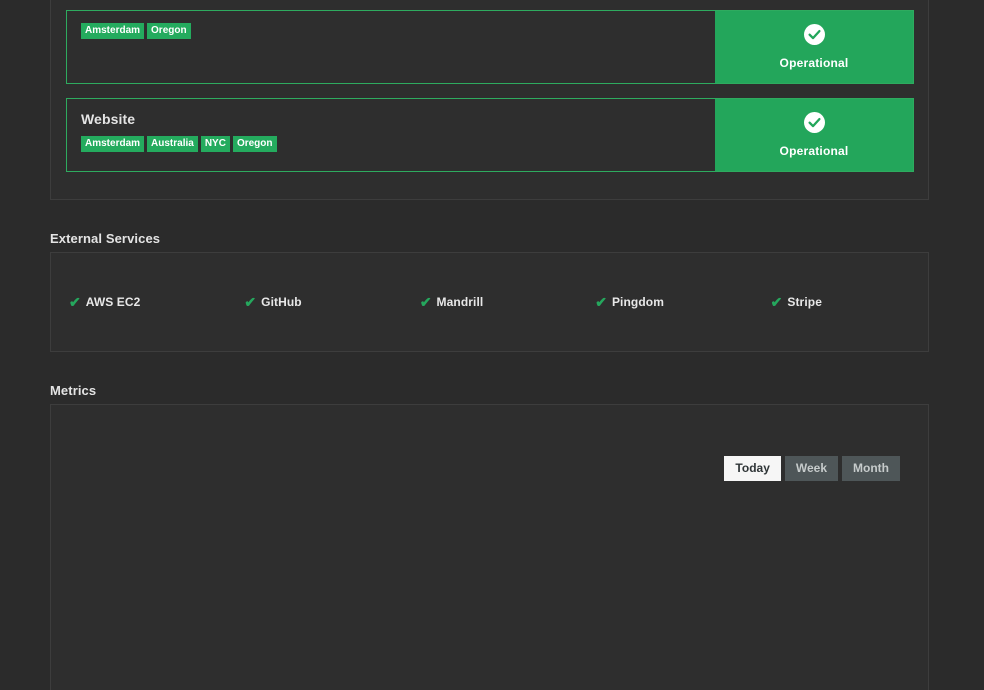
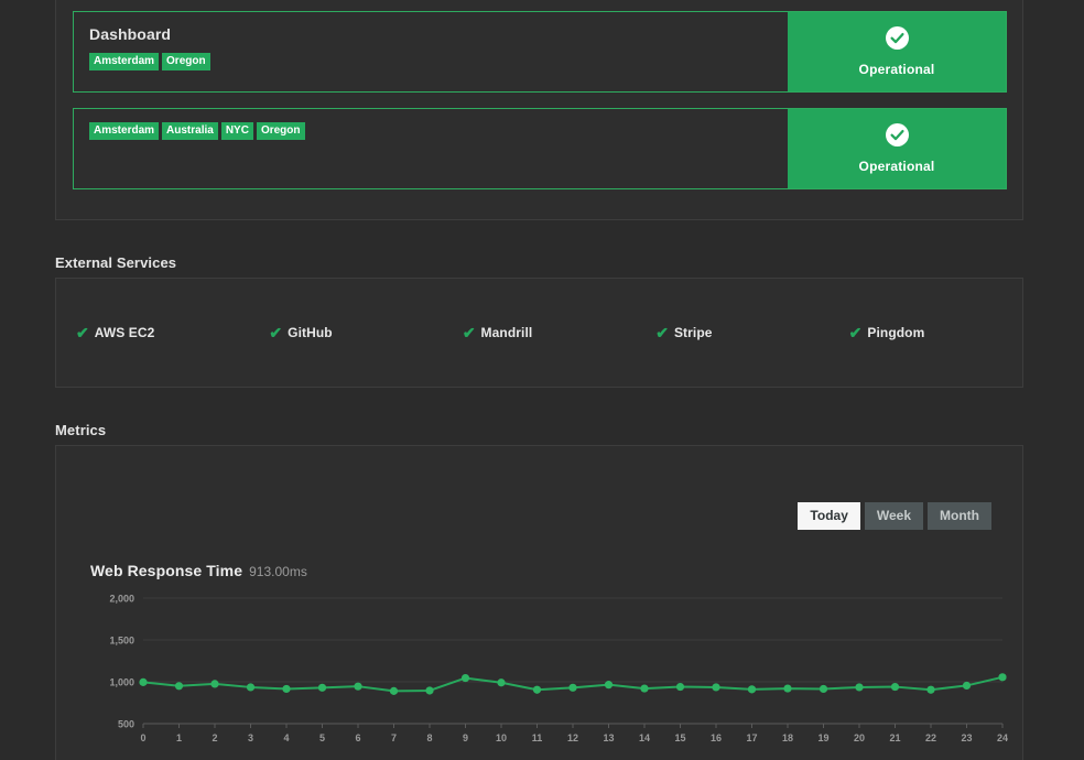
+ Dashboard
  Amsterdam
  Oregon
  Operational
- Website
  Amsterdam
  Australia
  NYC
  Oregon
  Operational
  External Services
  ✔
  AWS EC2
  ✔
  GitHub
  ✔
  Mandrill
  ✔
- Pingdom
+ Stripe
  ✔
- Stripe
+ Pingdom
  Metrics
  Today
  Week
  Month
+ Web Response Time
+ 913.00ms
+ 2,000
+ 1,500
+ 1,000
+ 500
+ 0
+ 1
+ 2
+ 3
+ 4
+ 5
+ 6
+ 7
+ 8
+ 9
+ 10
+ 11
+ 12
+ 13
+ 14
+ 15
+ 16
+ 17
+ 18
+ 19
+ 20
+ 21
+ 22
+ 23
+ 24
